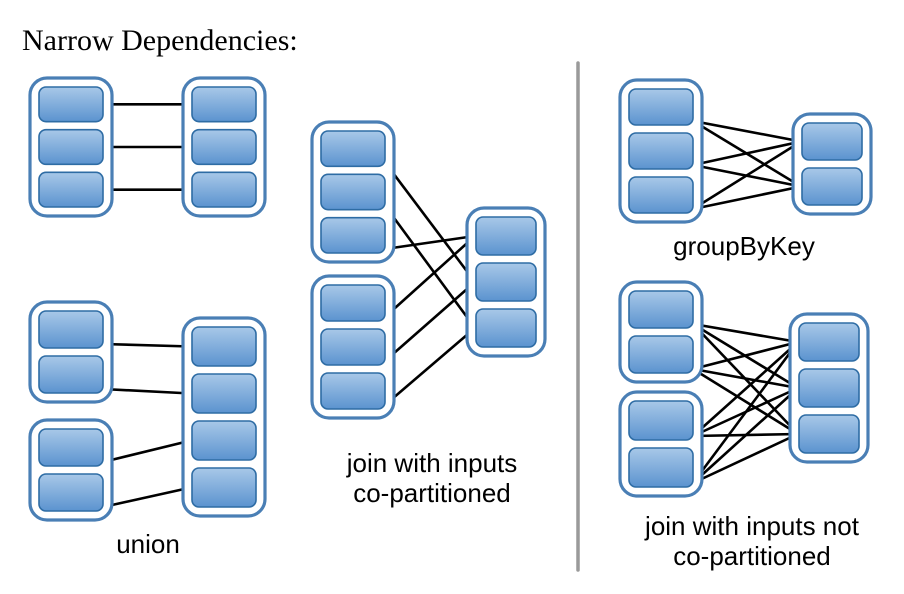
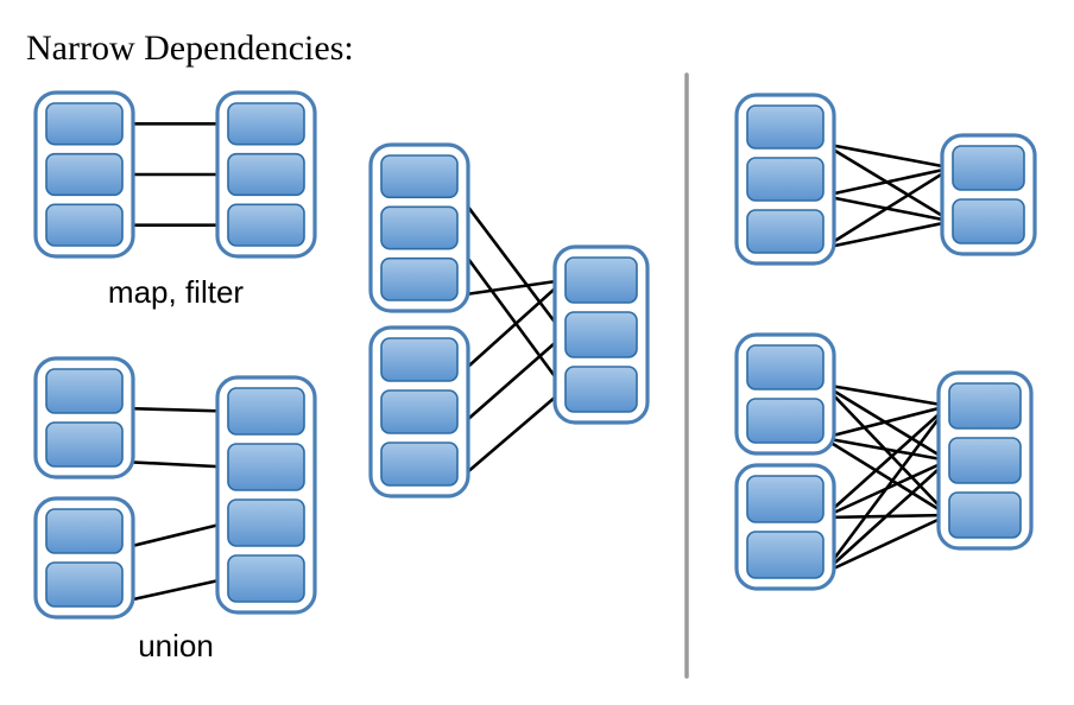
  Narrow Dependencies:
+ map, filter
  union
- join with inputs co-partitioned
- groupByKey
- join with inputs not co-partitioned
